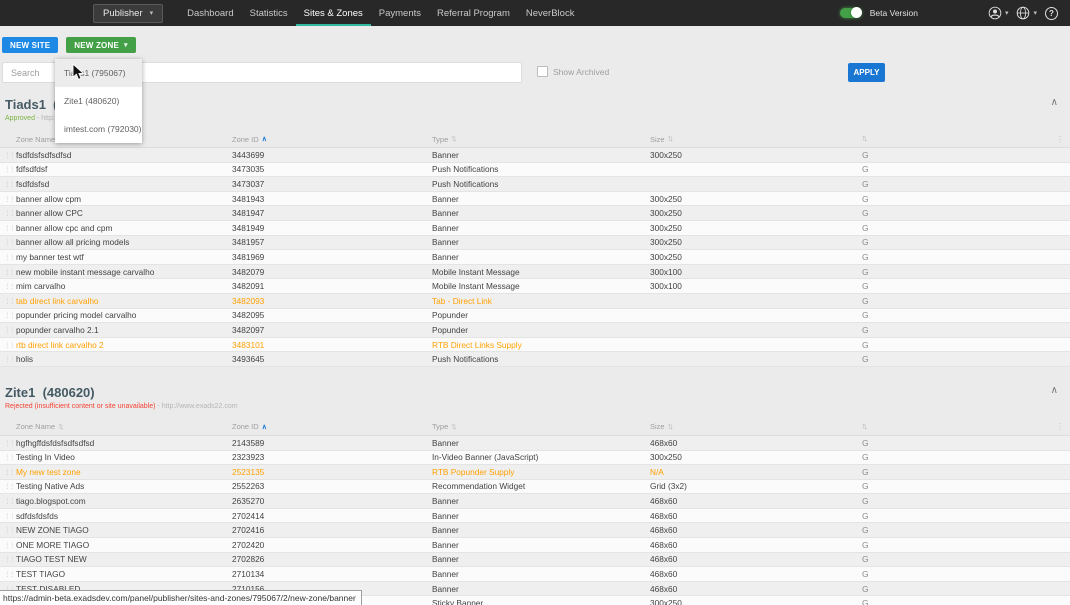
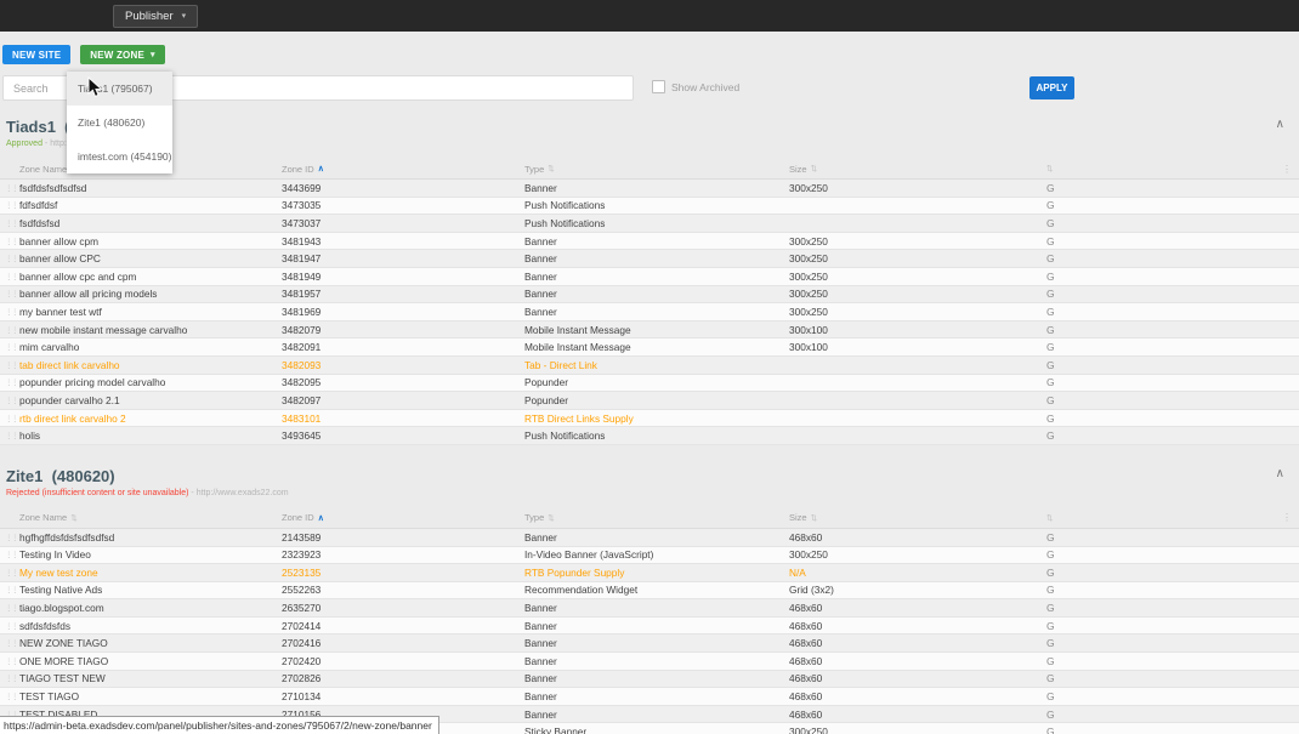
  Publisher
- Dashboard
- Statistics
- Sites & Zones
- Payments
- Referral Program
- NeverBlock
- Beta Version
- ?
  NEW SITE
  NEW ZONE
  Search
  Show Archived
  APPLY
  ∧
  Zone Name
  Zone ID
  Type
  Size
  fsdfdsfsdfsdfsd
  3443699
  Banner
  300x250
  G
  fdfsdfdsf
  3473035
  Push Notifications
  G
  fsdfdsfsd
  3473037
  Push Notifications
  G
  banner allow cpm
  3481943
  Banner
  300x250
  G
  banner allow CPC
  3481947
  Banner
  300x250
  G
  banner allow cpc and cpm
  3481949
  Banner
  300x250
  G
  banner allow all pricing models
  3481957
  Banner
  300x250
  G
  my banner test wtf
  3481969
  Banner
  300x250
  G
  new mobile instant message carvalho
  3482079
  Mobile Instant Message
  300x100
  G
  mim carvalho
  3482091
  Mobile Instant Message
  300x100
  G
  tab direct link carvalho
  3482093
  Tab - Direct Link
  G
  popunder pricing model carvalho
  3482095
  Popunder
  G
  popunder carvalho 2.1
  3482097
  Popunder
  G
  rtb direct link carvalho 2
  3483101
  RTB Direct Links Supply
  G
  holis
  3493645
  Push Notifications
  G
  Zite1 (480620)
  ∧
  Zone Name
  Zone ID
  Type
  Size
  hgfhgffdsfdsfsdfsdfsd
  2143589
  Banner
  468x60
  G
  Testing In Video
  2323923
  In-Video Banner (JavaScript)
  300x250
  G
  My new test zone
  2523135
  RTB Popunder Supply
  N/A
  G
  Testing Native Ads
  2552263
  Recommendation Widget
  Grid (3x2)
  G
  tiago.blogspot.com
  2635270
  Banner
  468x60
  G
  sdfdsfdsfds
  2702414
  Banner
  468x60
  G
  NEW ZONE TIAGO
  2702416
  Banner
  468x60
  G
  ONE MORE TIAGO
  2702420
  Banner
  468x60
  G
  TIAGO TEST NEW
  2702826
  Banner
  468x60
  G
  TEST TIAGO
  2710134
  Banner
  468x60
  G
  TEST DISABLED
  2710156
  Banner
  468x60
  G
  Sticky Banner
  300x250
  G
  Ti1 (795067)
  Zite1 (480620)
- imtest.com (792030)
+ imtest.com (454190)
  https://admin-beta.exadsdev.com/panel/publisher/sites-and-zones/795067/2/new-zone/banner
